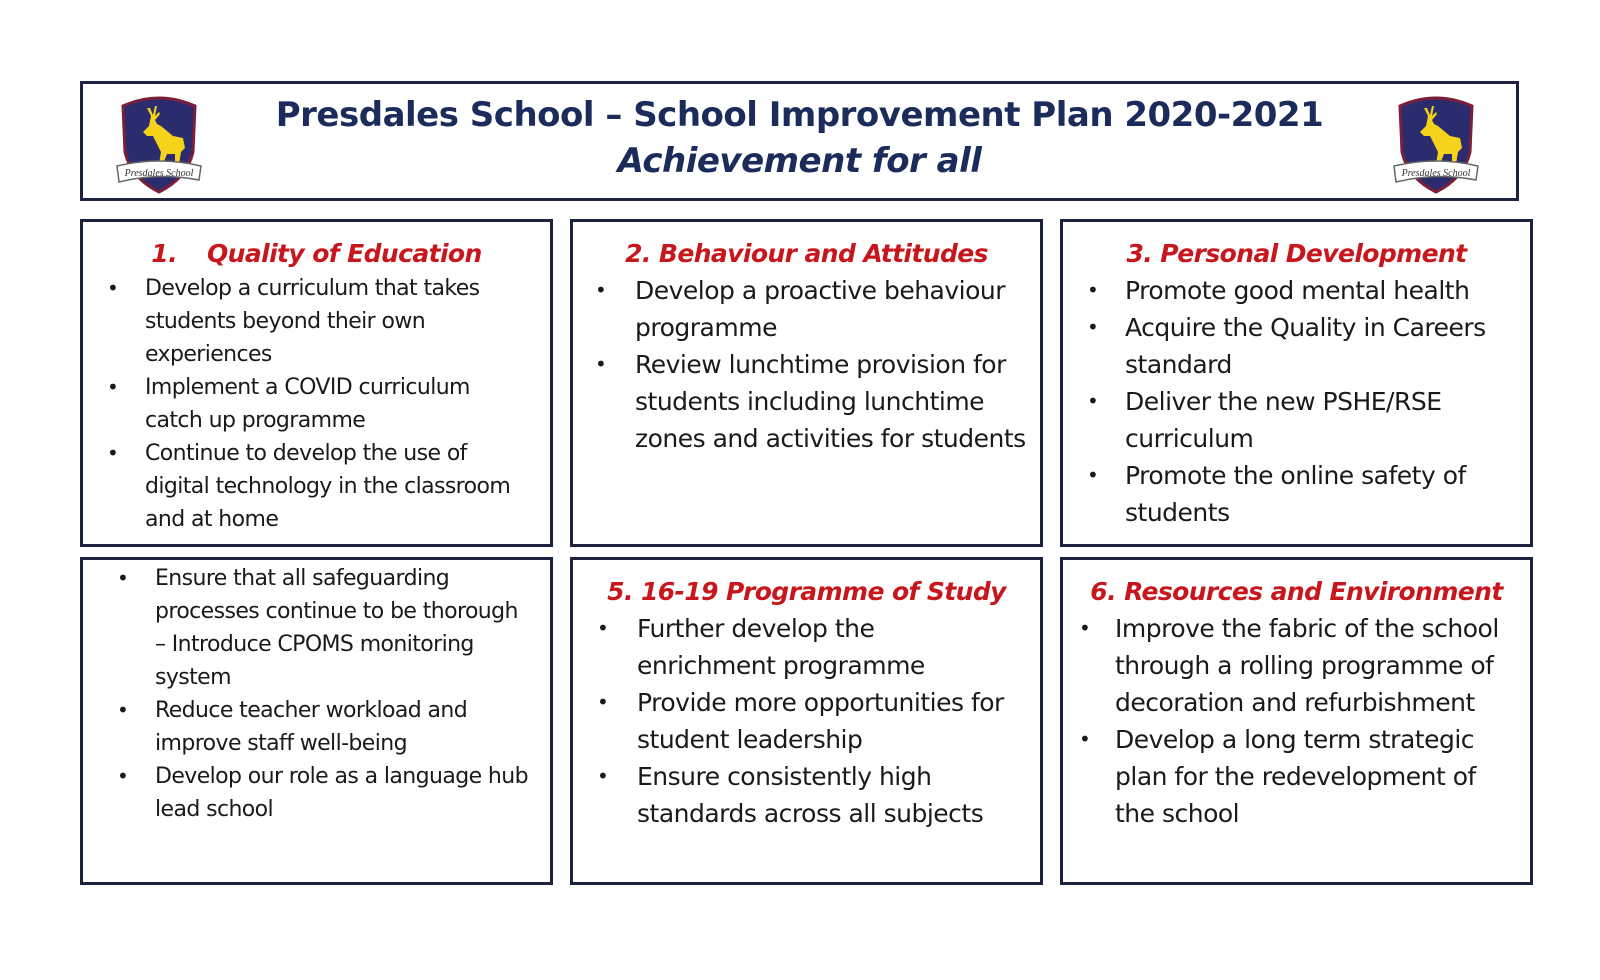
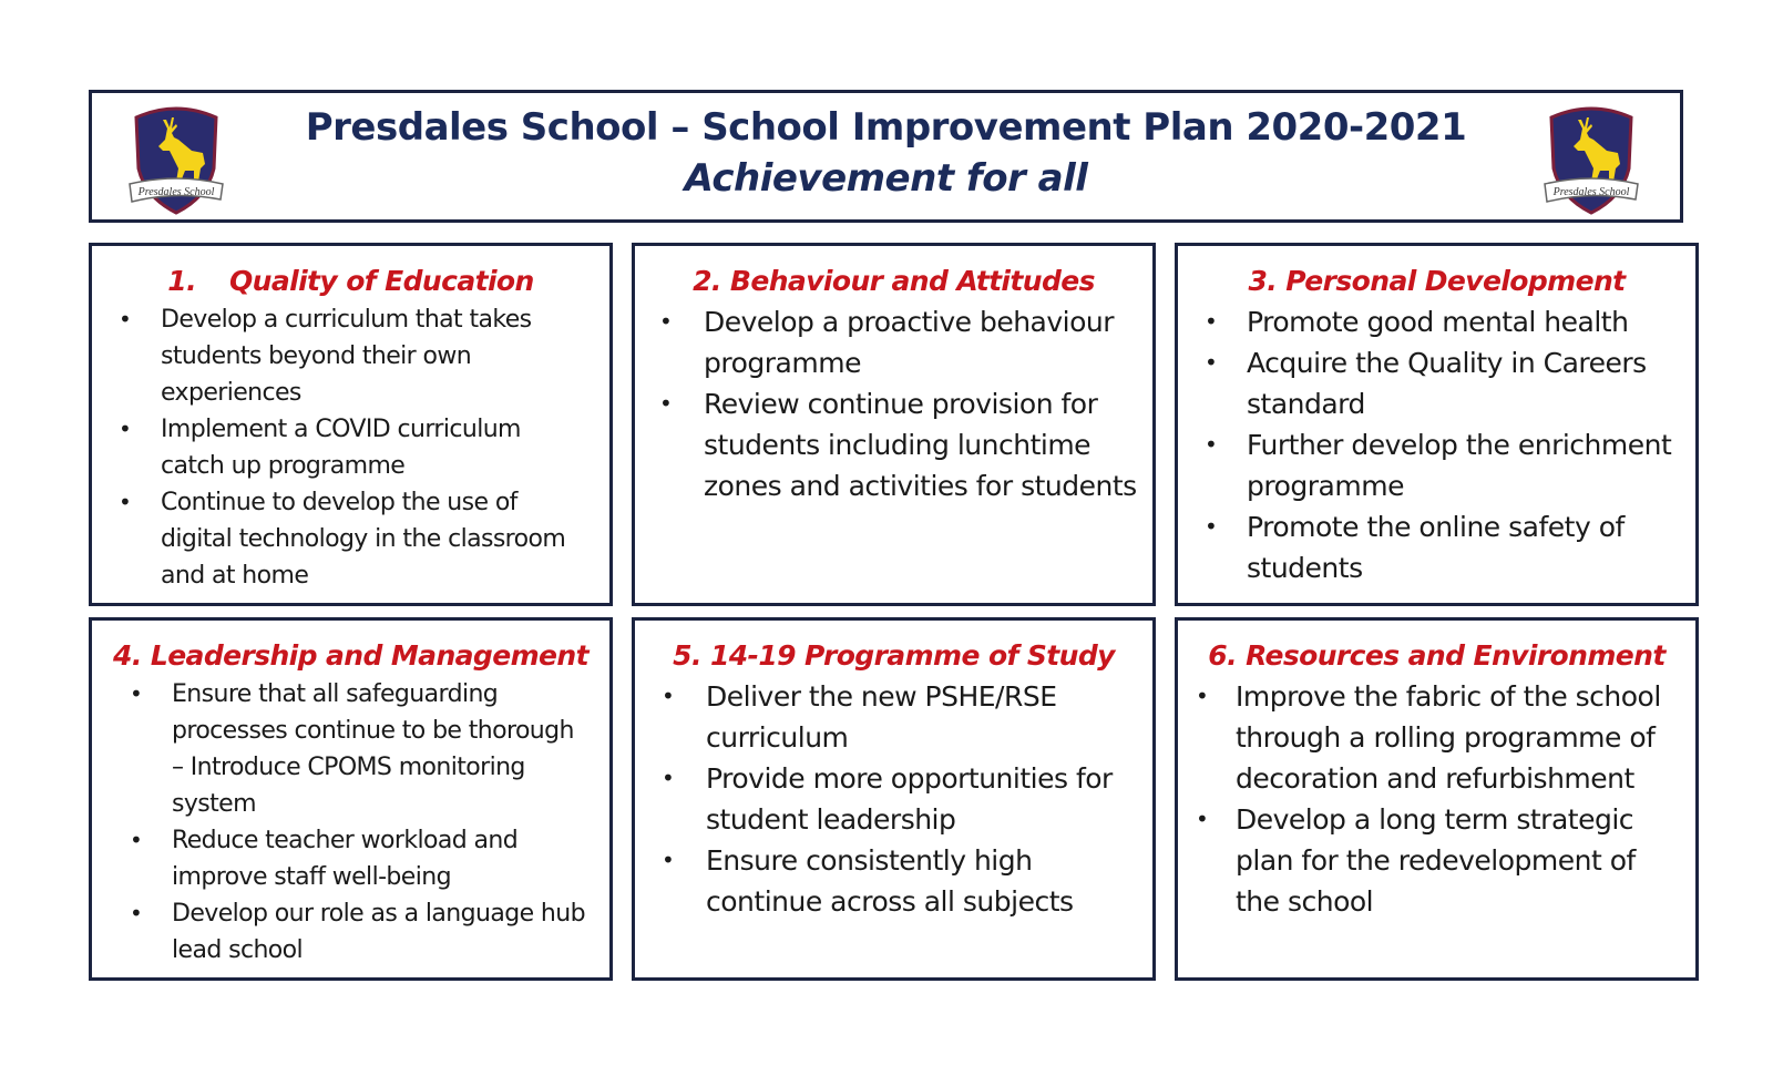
  Presdales School
  Presdales School – School Improvement Plan 2020-2021
  Achievement for all
  Presdales School
  1. Quality of Education
  •
  Develop a curriculum that takes students beyond their own experiences
  •
  Implement a COVID curriculum catch up programme
  •
  Continue to develop the use of digital technology in the classroom and at home
  2. Behaviour and Attitudes
  •
  Develop a proactive behaviour programme
  •
- Review lunchtime provision for students including lunchtime zones and activities for students
+ Review continue provision for students including lunchtime zones and activities for students
  3. Personal Development
  •
  Promote good mental health
  •
  Acquire the Quality in Careers standard
  •
- Deliver the new PSHE/RSE curriculum
+ Further develop the enrichment programme
  •
  Promote the online safety of students
+ 4. Leadership and Management
  •
  Ensure that all safeguarding processes continue to be thorough – Introduce CPOMS monitoring system
  •
  Reduce teacher workload and improve staff well-being
  •
  Develop our role as a language hub lead school
- 5. 16-19 Programme of Study
+ 5. 14-19 Programme of Study
  •
- Further develop the enrichment programme
+ Deliver the new PSHE/RSE curriculum
  •
  Provide more opportunities for student leadership
  •
- Ensure consistently high standards across all subjects
+ Ensure consistently high continue across all subjects
  6. Resources and Environment
  •
  Improve the fabric of the school through a rolling programme of decoration and refurbishment
  •
  Develop a long term strategic plan for the redevelopment of the school
